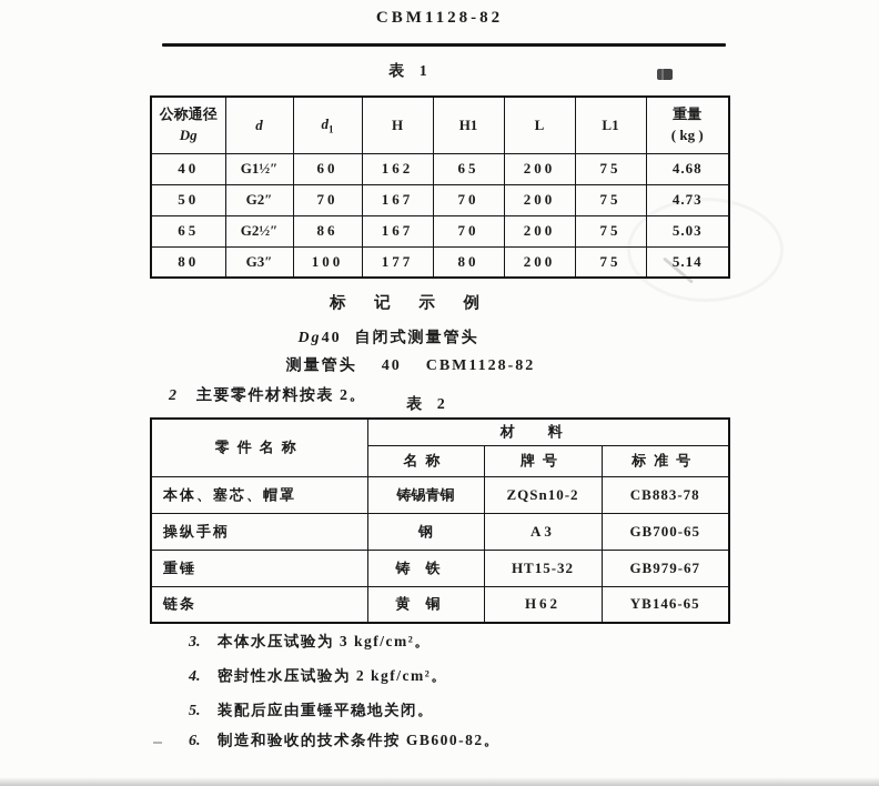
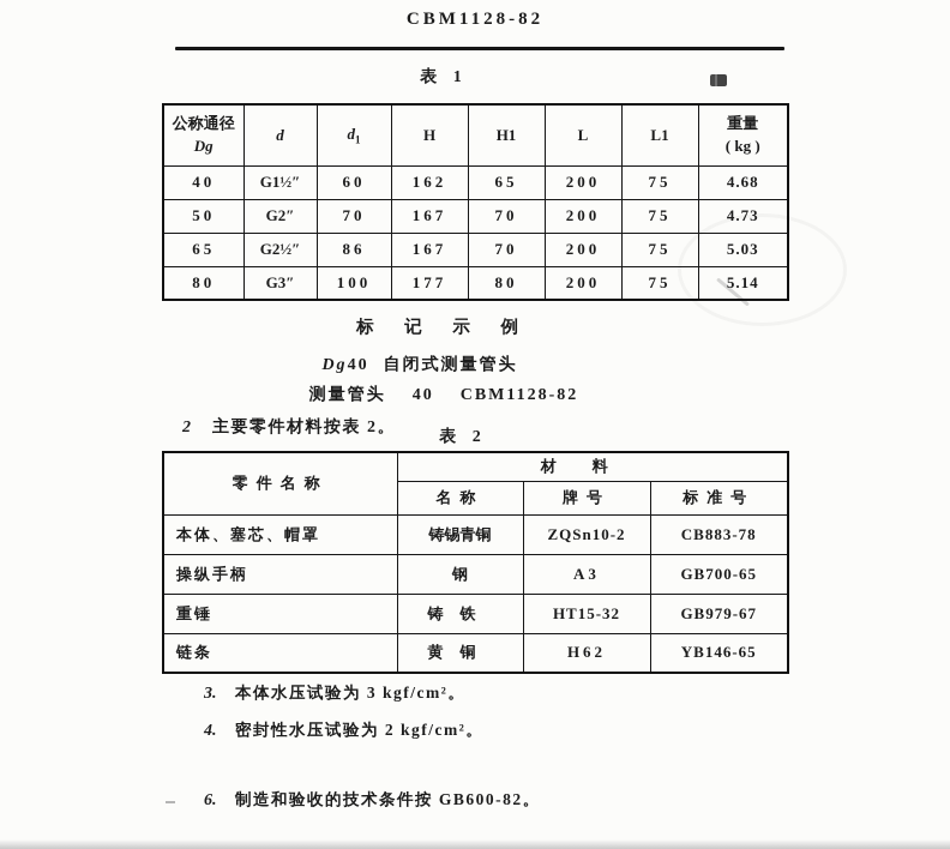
  CBM1128-82
  表 1
  公称通径 Dg	d	d1	H	H1	L	L1	重量 ( kg )
  40	G1½″	60	162	65	200	75	4.68
  50	G2″	70	167	70	200	75	4.73
  65	G2½″	86	167	70	200	75	5.03
  80	G3″	100	177	80	200	75	5.14
  标 记 示 例
  Dg40 自闭式测量管头
  测量管头 40 CBM1128-82
  2 主要零件材料按表 2。
  表 2
  零件名称	材料
  名称	牌号	标准号
  本体、塞芯、帽罩	铸锡青铜	ZQSn10-2	CB883-78
  操纵手柄	钢	A3	GB700-65
  重锤	铸铁	HT15-32	GB979-67
  链条	黄铜	H62	YB146-65
  3. 本体水压试验为 3 kgf/cm²。
  4. 密封性水压试验为 2 kgf/cm²。
- 5. 装配后应由重锤平稳地关闭。
  6. 制造和验收的技术条件按 GB600-82。
